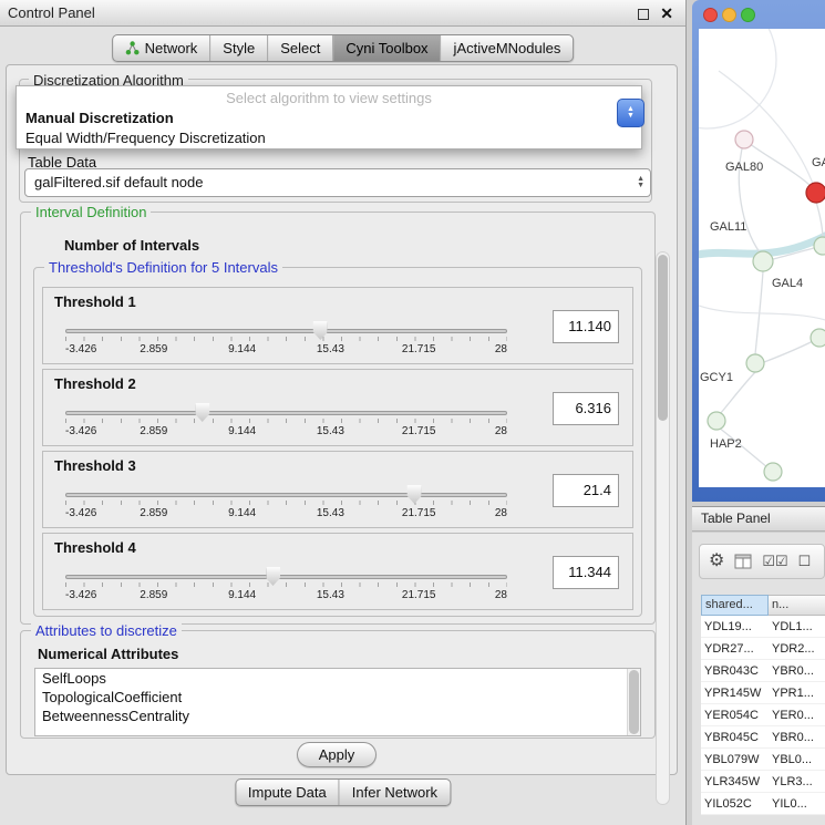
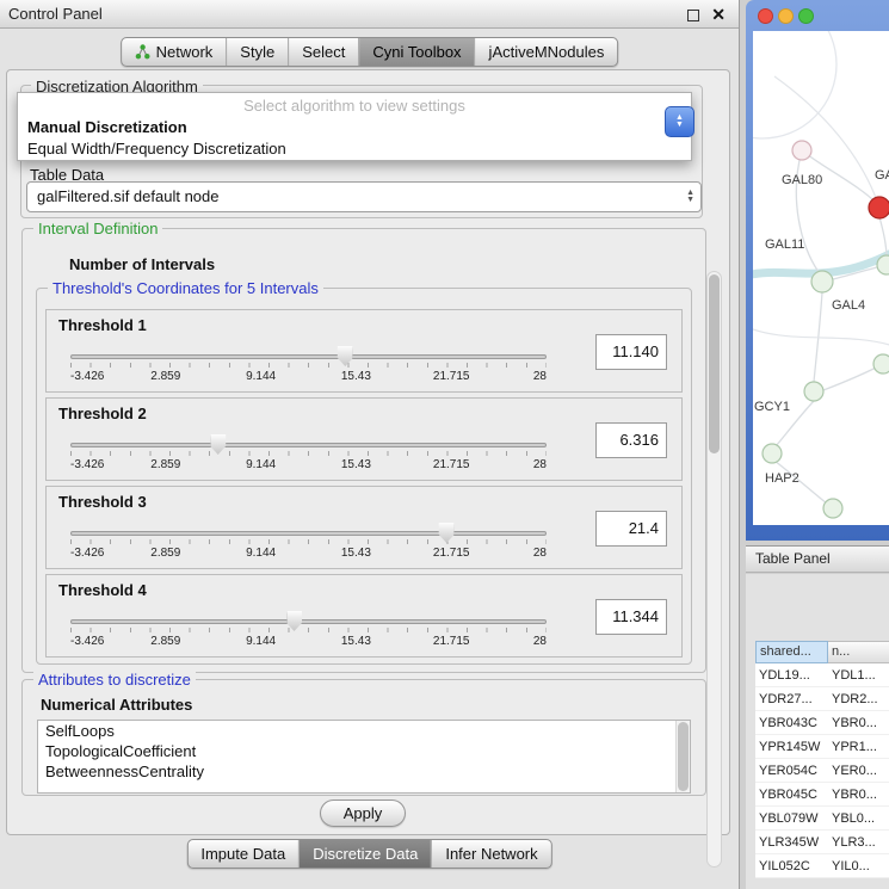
  Control Panel
  ✕
  Network
  Style
  Select
  Cyni Toolbox
  jActiveMNodules
  Discretization Algorithm
  Select algorithm to view settings
  Manual Discretization
  Equal Width/Frequency Discretization
  Table Data
  galFiltered.sif default node
  Interval Definition
  Number of Intervals
- Threshold's Definition for 5 Intervals
+ Threshold's Coordinates for 5 Intervals
  Threshold 1
  -3.426
  2.859
  9.144
  15.43
  21.715
  28
  11.140
  Threshold 2
  -3.426
  2.859
  9.144
  15.43
  21.715
  28
  6.316
  Threshold 3
  -3.426
  2.859
  9.144
  15.43
  21.715
  28
  21.4
  Threshold 4
  -3.426
  2.859
  9.144
  15.43
  21.715
  28
  11.344
  Attributes to discretize
  Numerical Attributes
  SelfLoops
  TopologicalCoefficient
  BetweennessCentrality
  Apply
  Impute Data
+ Discretize Data
  Infer Network
  GAL80
  GAL11
  GAL4
  GCY1
  HAP2
  Table Panel
- ⚙
- ☑☑
- ☐
  shared...
  n...
  YDL19...
  YDL1...
  YDR27...
  YDR2...
  YBR043C
  YBR0...
  YPR145W
  YPR1...
  YER054C
  YER0...
  YBR045C
  YBR0...
  YBL079W
  YBL0...
  YLR345W
  YLR3...
  YIL052C
  YIL0...
